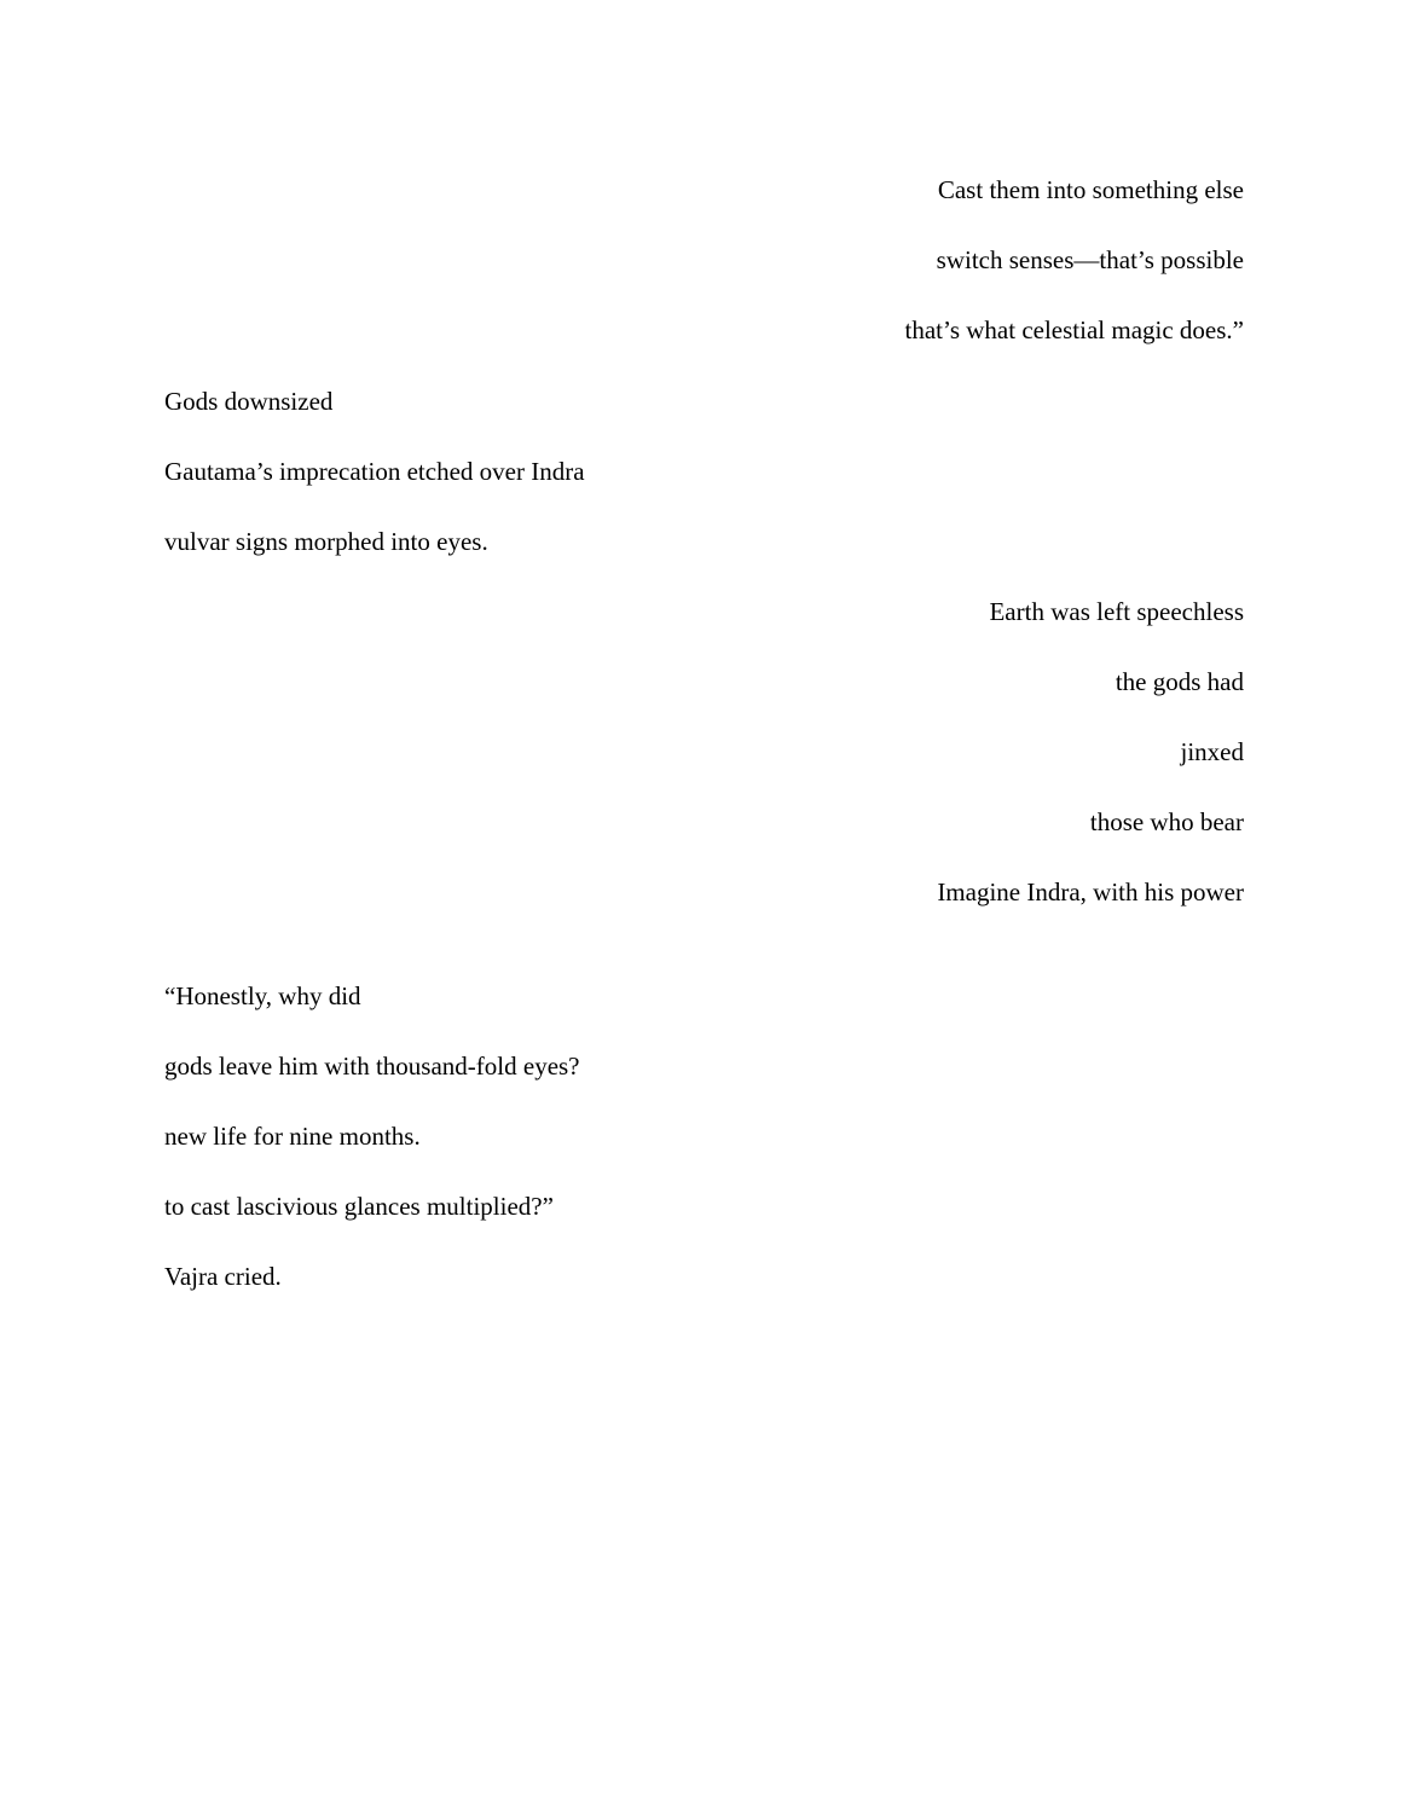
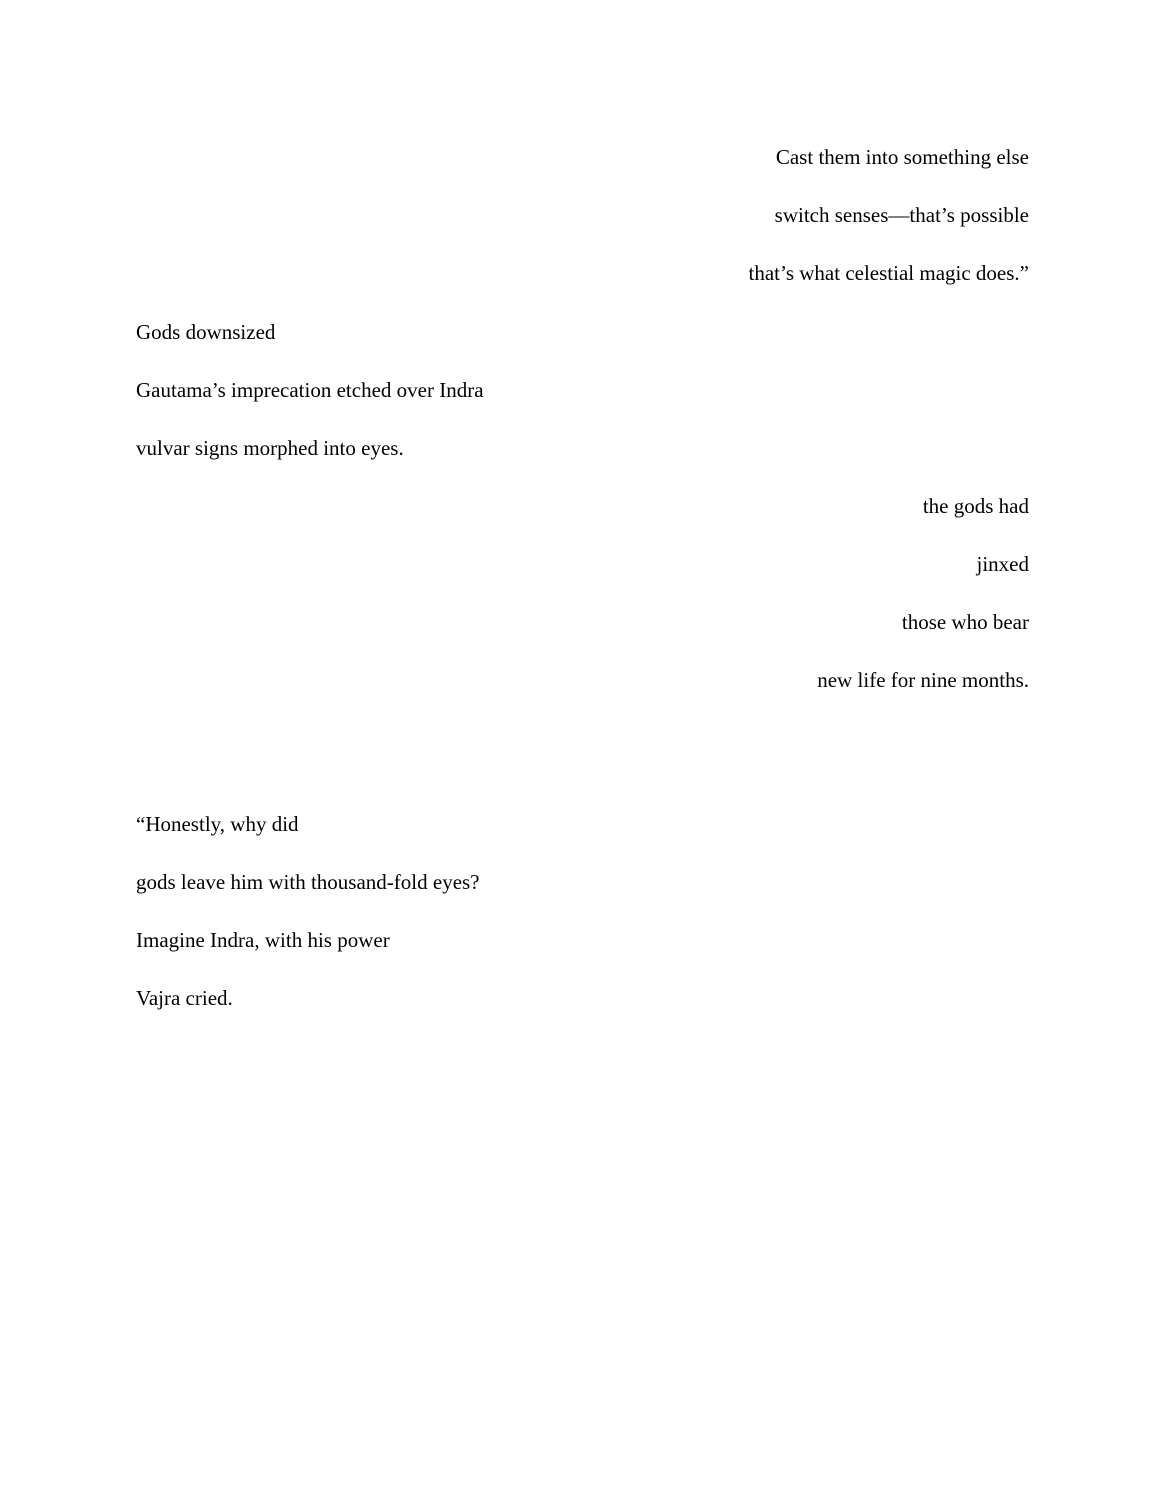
  Cast them into something else
  switch senses—that’s possible
  that’s what celestial magic does.”
  Gods downsized
  Gautama’s imprecation etched over Indra
  vulvar signs morphed into eyes.
- Earth was left speechless
  the gods had
  jinxed
  those who bear
- Imagine Indra, with his power
+ new life for nine months.
  “Honestly, why did
  gods leave him with thousand-fold eyes?
- new life for nine months.
+ Imagine Indra, with his power
- to cast lascivious glances multiplied?”
  Vajra cried.
